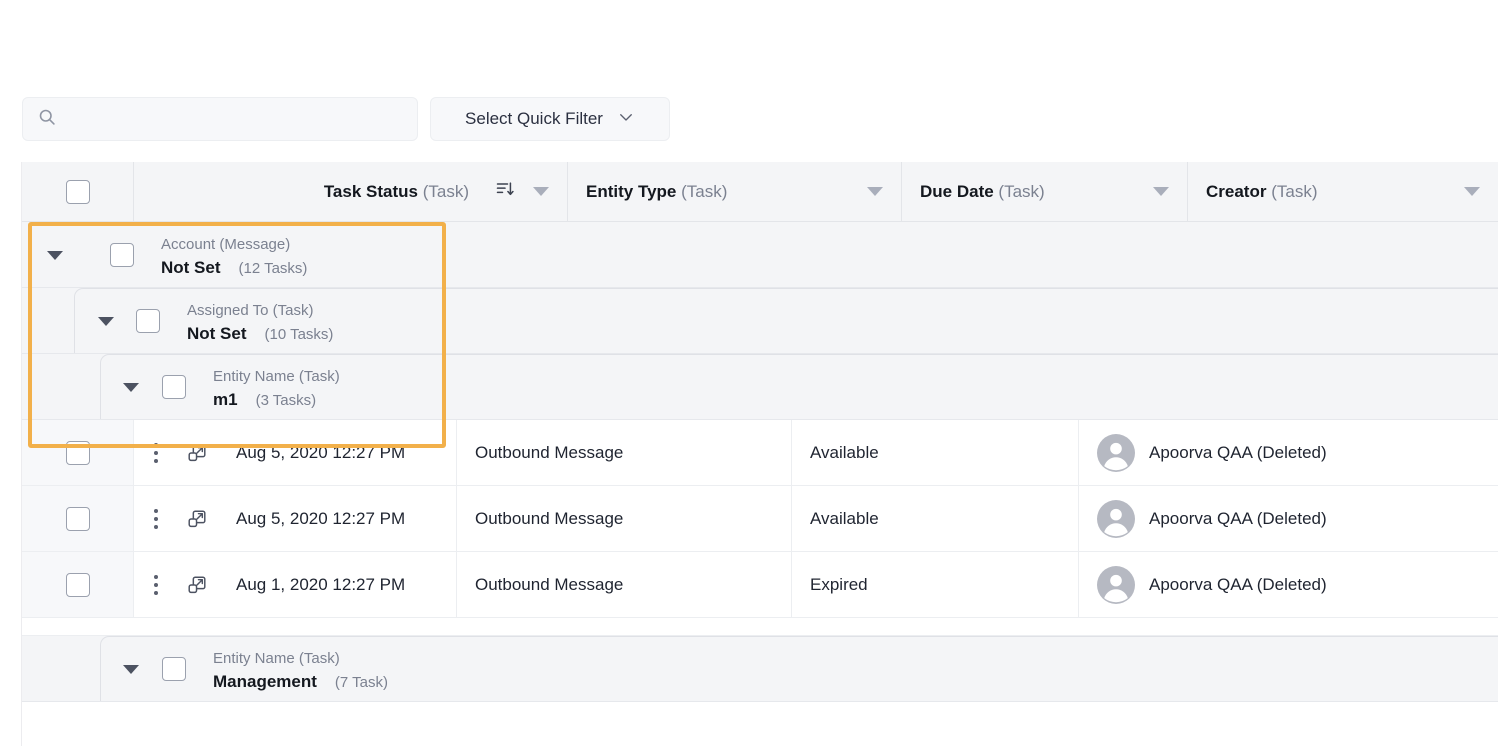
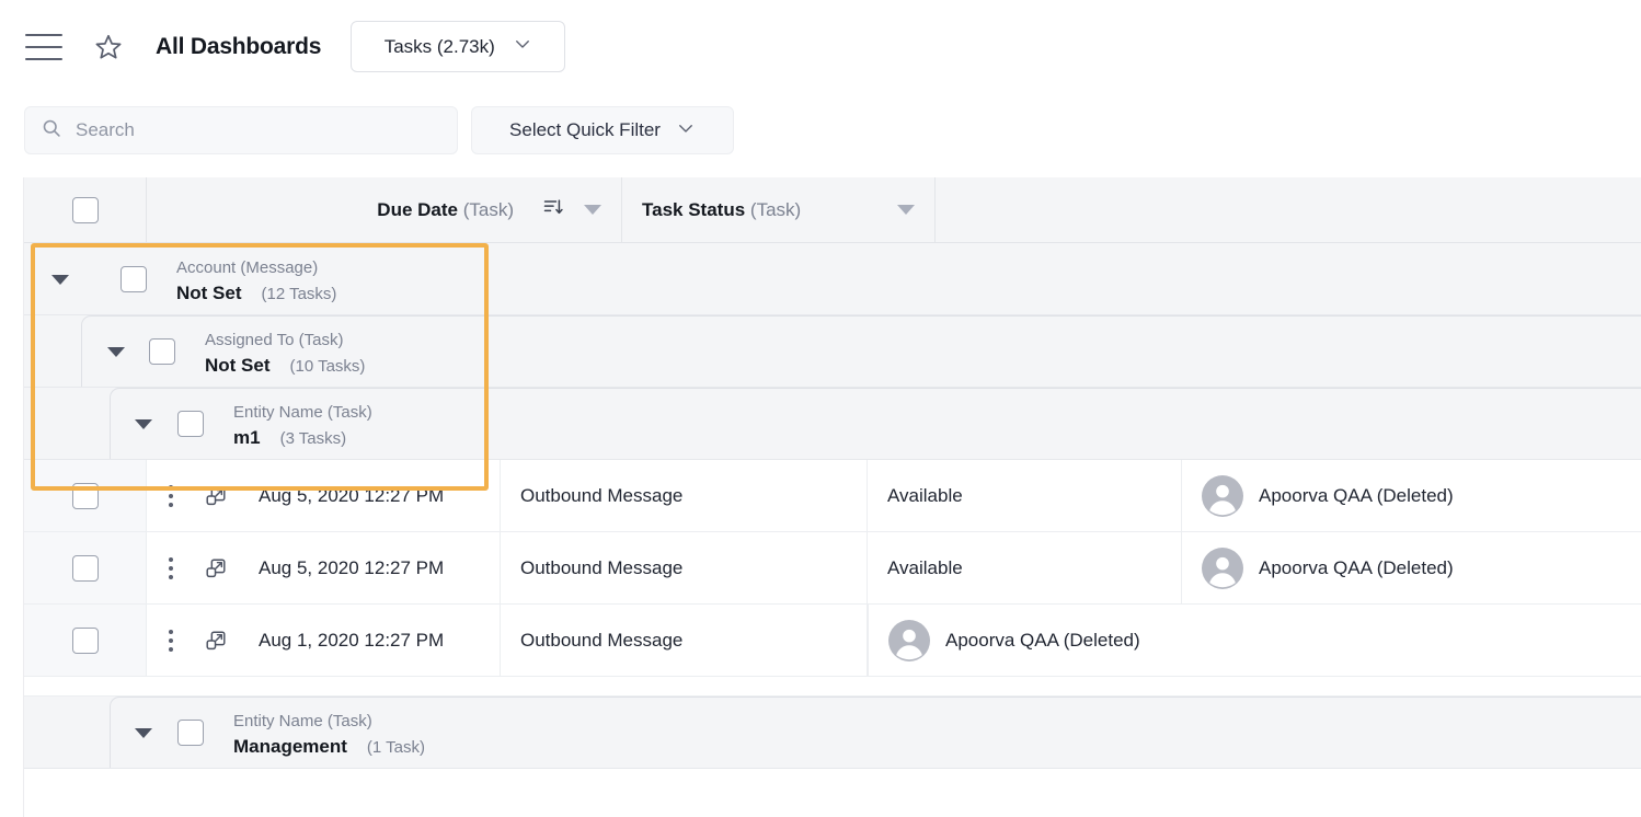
+ All Dashboards
+ Tasks (2.73k)
+ Search
  Select Quick Filter
- Task Status (Task)
+ Due Date (Task)
- Entity Type (Task)
- Due Date (Task)
+ Task Status (Task)
- Creator (Task)
  Account (Message)
  Not Set
  (12 Tasks)
  Assigned To (Task)
  Not Set
  (10 Tasks)
  Entity Name (Task)
  m1
  (3 Tasks)
  Aug 5, 2020 12:27 PM
  Outbound Message
  Available
  Apoorva QAA (Deleted)
  Aug 5, 2020 12:27 PM
  Outbound Message
  Available
  Apoorva QAA (Deleted)
  Aug 1, 2020 12:27 PM
  Outbound Message
- Expired
  Apoorva QAA (Deleted)
  Entity Name (Task)
  Management
- (7 Task)
+ (1 Task)
